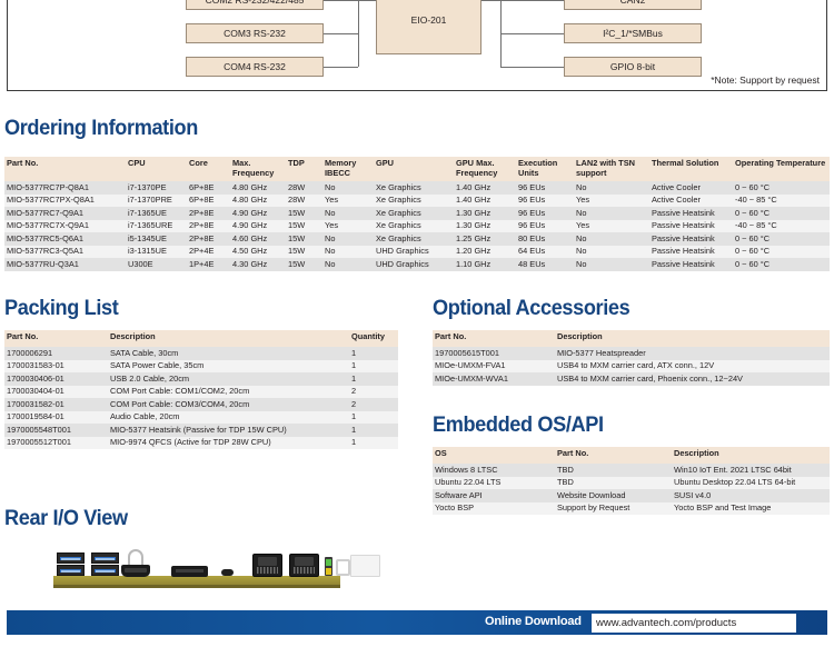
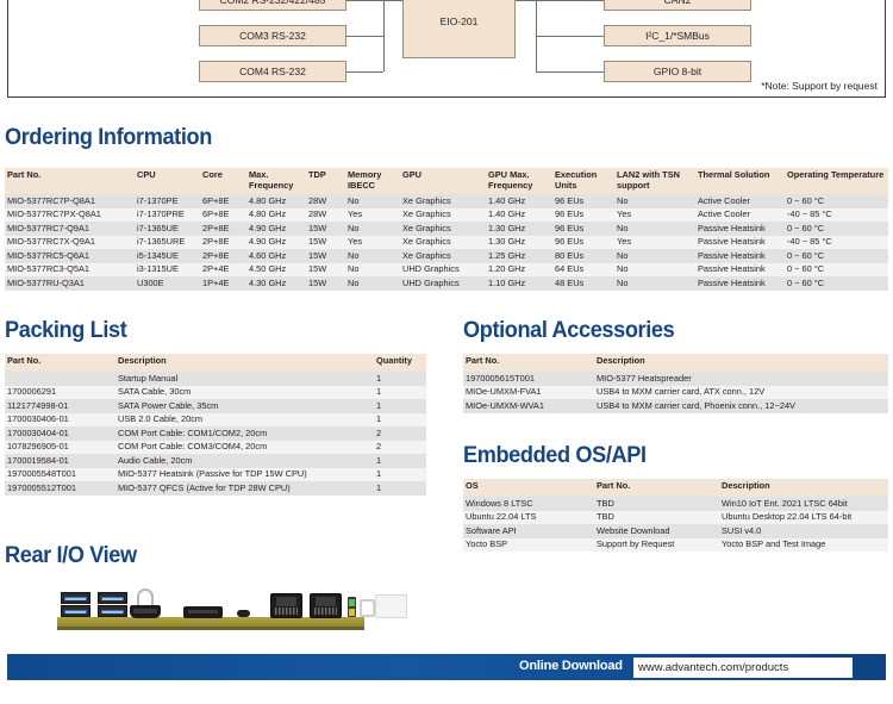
  COM3 RS-232
  COM4 RS-232
  EIO-201
  I²C_1/*SMBus
  GPIO 8-bit
  *Note: Support by request
  Ordering Information
  Part No.	CPU	Core	Max. Frequency	TDP	Memory IBECC	GPU	GPU Max. Frequency	Execution Units	LAN2 with TSN support	Thermal Solution	Operating Temperature
  MIO-5377RC7P-Q8A1	i7-1370PE	6P+8E	4.80 GHz	28W	No	Xe Graphics	1.40 GHz	96 EUs	No	Active Cooler	0 ~ 60 °C
  MIO-5377RC7PX-Q8A1	i7-1370PRE	6P+8E	4.80 GHz	28W	Yes	Xe Graphics	1.40 GHz	96 EUs	Yes	Active Cooler	-40 ~ 85 °C
  MIO-5377RC7-Q9A1	i7-1365UE	2P+8E	4.90 GHz	15W	No	Xe Graphics	1.30 GHz	96 EUs	No	Passive Heatsink	0 ~ 60 °C
  MIO-5377RC7X-Q9A1	i7-1365URE	2P+8E	4.90 GHz	15W	Yes	Xe Graphics	1.30 GHz	96 EUs	Yes	Passive Heatsink	-40 ~ 85 °C
  MIO-5377RC5-Q6A1	i5-1345UE	2P+8E	4.60 GHz	15W	No	Xe Graphics	1.25 GHz	80 EUs	No	Passive Heatsink	0 ~ 60 °C
  MIO-5377RC3-Q5A1	i3-1315UE	2P+4E	4.50 GHz	15W	No	UHD Graphics	1.20 GHz	64 EUs	No	Passive Heatsink	0 ~ 60 °C
  MIO-5377RU-Q3A1	U300E	1P+4E	4.30 GHz	15W	No	UHD Graphics	1.10 GHz	48 EUs	No	Passive Heatsink	0 ~ 60 °C
  Packing List
  Part No.	Description	Quantity
+ 	Startup Manual	1
  1700006291	SATA Cable, 30cm	1
- 1700031583-01	SATA Power Cable, 35cm	1
+ 1121774998-01	SATA Power Cable, 35cm	1
  1700030406-01	USB 2.0 Cable, 20cm	1
  1700030404-01	COM Port Cable: COM1/COM2, 20cm	2
- 1700031582-01	COM Port Cable: COM3/COM4, 20cm	2
+ 1078296905-01	COM Port Cable: COM3/COM4, 20cm	2
  1700019584-01	Audio Cable, 20cm	1
  1970005548T001	MIO-5377 Heatsink (Passive for TDP 15W CPU)	1
- 1970005512T001	MIO-9974 QFCS (Active for TDP 28W CPU)	1
+ 1970005512T001	MIO-5377 QFCS (Active for TDP 28W CPU)	1
  Optional Accessories
  Part No.	Description
  1970005615T001	MIO-5377 Heatspreader
  MIOe-UMXM-FVA1	USB4 to MXM carrier card, ATX conn., 12V
  MIOe-UMXM-WVA1	USB4 to MXM carrier card, Phoenix conn., 12~24V
  Embedded OS/API
  OS	Part No.	Description
  Windows 8 LTSC	TBD	Win10 IoT Ent. 2021 LTSC 64bit
  Ubuntu 22.04 LTS	TBD	Ubuntu Desktop 22.04 LTS 64-bit
  Software API	Website Download	SUSI v4.0
  Yocto BSP	Support by Request	Yocto BSP and Test Image
  Rear I/O View
  Online Download
  www.advantech.com/products
